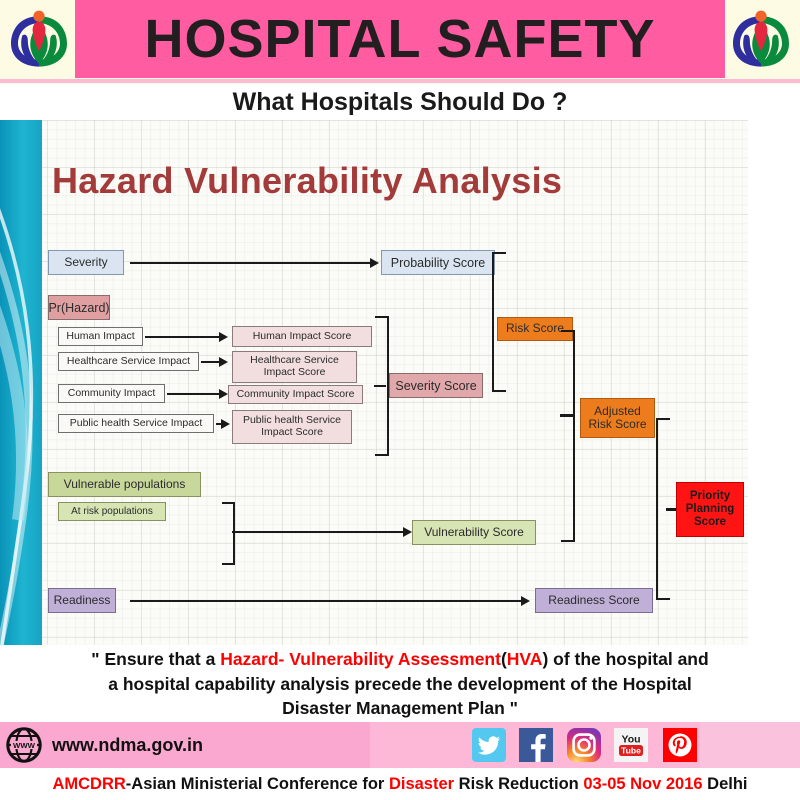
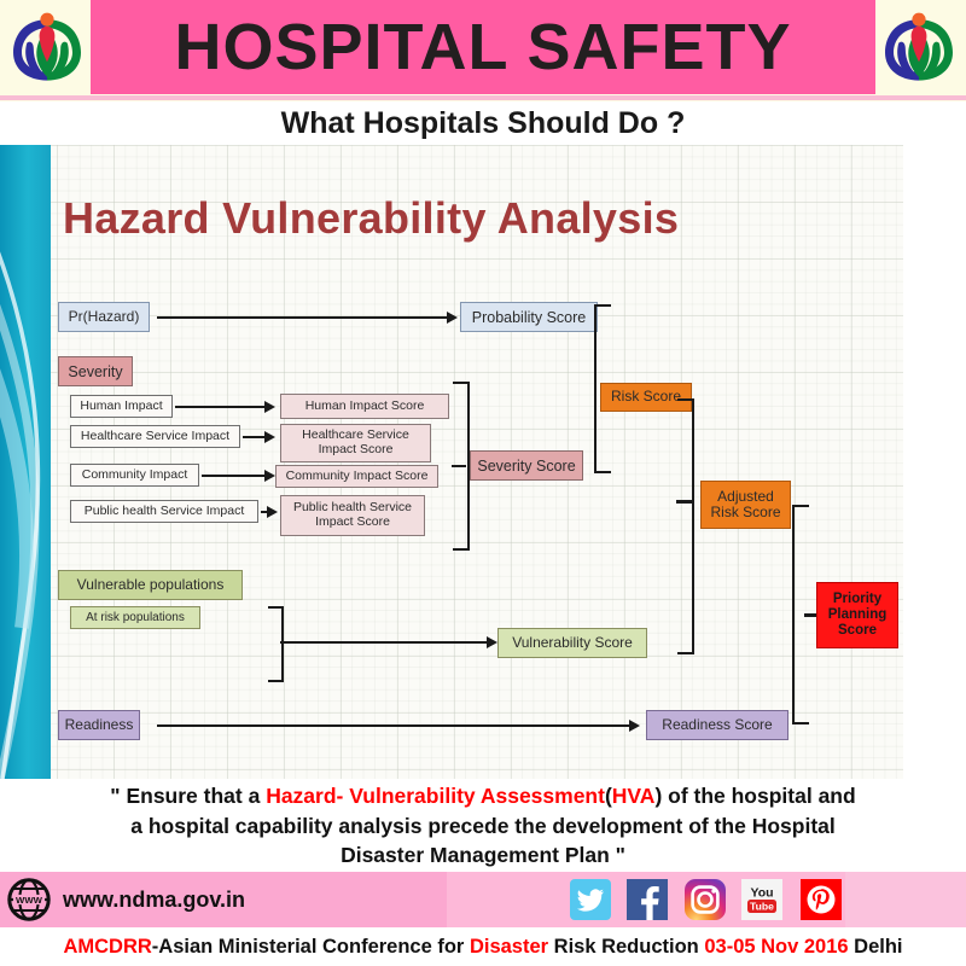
  HOSPITAL SAFETY
  What Hospitals Should Do ?
  Hazard Vulnerability Analysis
- Severity
+ Pr(Hazard)
  Probability Score
- Pr(Hazard)
+ Severity
  Human Impact
  Healthcare Service Impact
  Community Impact
  Public health Service Impact
  Human Impact Score
  Healthcare Service
  Impact Score
  Community Impact Score
  Public health Service
  Impact Score
  Severity Score
  Risk Score
  Vulnerable populations
  At risk populations
  Vulnerability Score
  Adjusted
  Risk Score
  Readiness
  Readiness Score
  Priority
  Planning
  Score
  " Ensure that a Hazard- Vulnerability Assessment(HVA) of the hospital and
  a hospital capability analysis precede the development of the Hospital
  Disaster Management Plan "
  WWW
  www.ndma.gov.in
  You
  Tube
  AMCDRR-Asian Ministerial Conference for Disaster Risk Reduction 03-05 Nov 2016 Delhi
